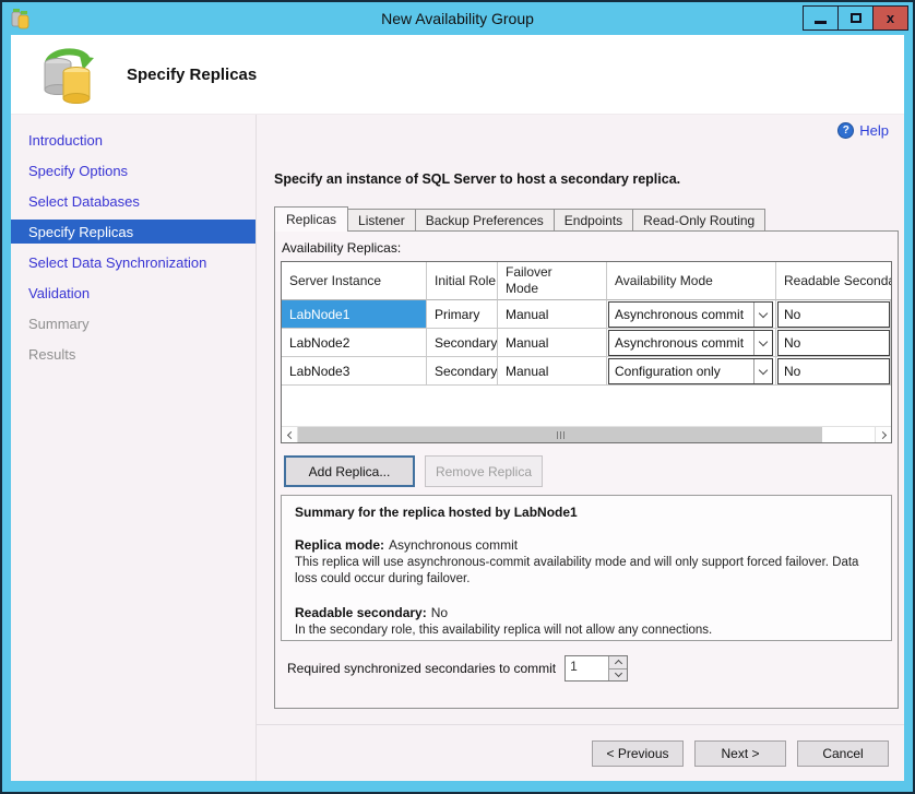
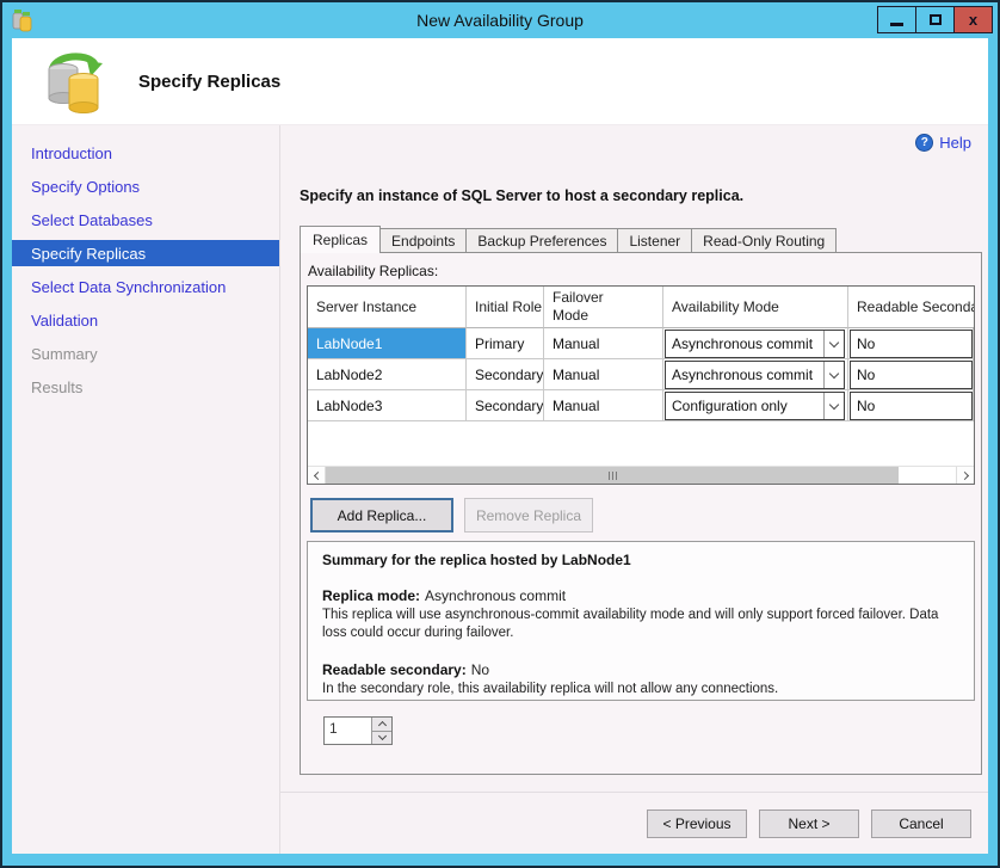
  New Availability Group
  x
  Specify Replicas
  Introduction
  Specify Options
  Select Databases
  Specify Replicas
  Select Data Synchronization
  Validation
  Summary
  Results
  ?
  Help
  Specify an instance of SQL Server to host a secondary replica.
  Replicas
- Listener
+ Endpoints
  Backup Preferences
- Endpoints
+ Listener
  Read-Only Routing
  Availability Replicas:
  Server Instance
  Initial Role
  Failover Mode
  Availability Mode
  Readable Second
  LabNode1
  Primary
  Manual
  Asynchronous commit
  No
  LabNode2
  Secondary
  Manual
  Asynchronous commit
  No
  LabNode3
  Secondary
  Manual
  Configuration only
  No
  Add Replica...
  Remove Replica
  Summary for the replica hosted by LabNode1
  Replica mode: Asynchronous commit
  This replica will use asynchronous-commit availability mode and will only support forced failover. Data loss could occur during failover.
  Readable secondary: No
  In the secondary role, this availability replica will not allow any connections.
- Required synchronized secondaries to commit
  1
  < Previous
  Next >
  Cancel
